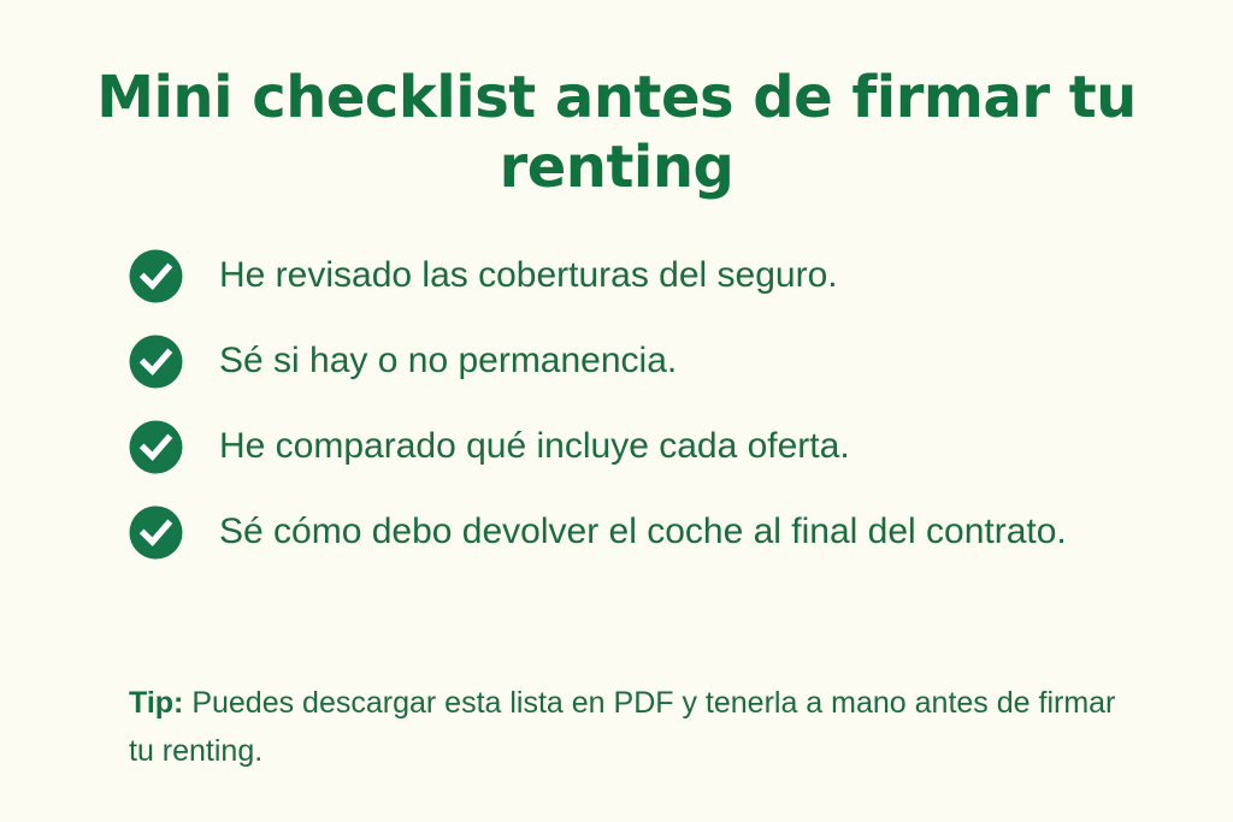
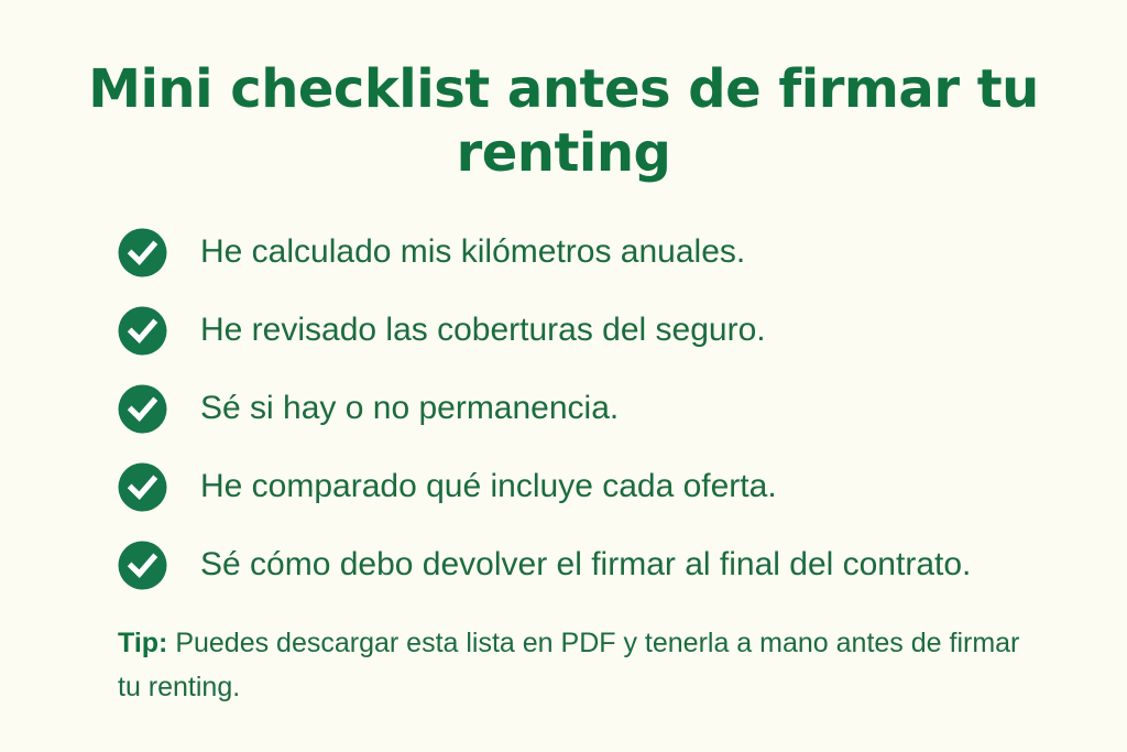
  Mini checklist antes de firmar tu renting
+ He calculado mis kilómetros anuales.
  He revisado las coberturas del seguro.
  Sé si hay o no permanencia.
  He comparado qué incluye cada oferta.
- Sé cómo debo devolver el coche al final del contrato.
+ Sé cómo debo devolver el firmar al final del contrato.
  Tip: Puedes descargar esta lista en PDF y tenerla a mano antes de firmar tu renting.
